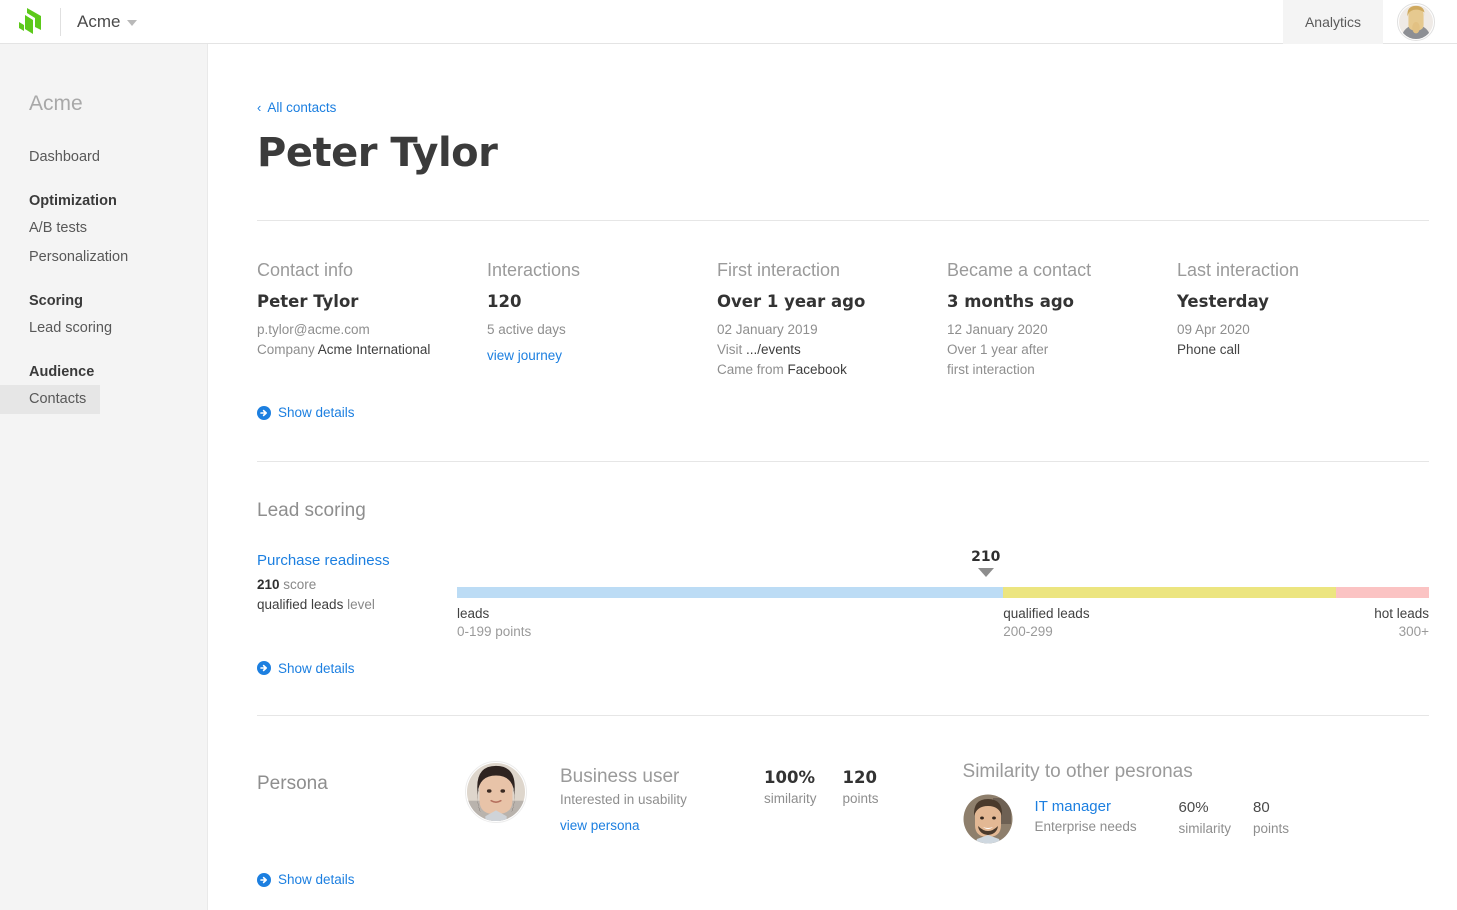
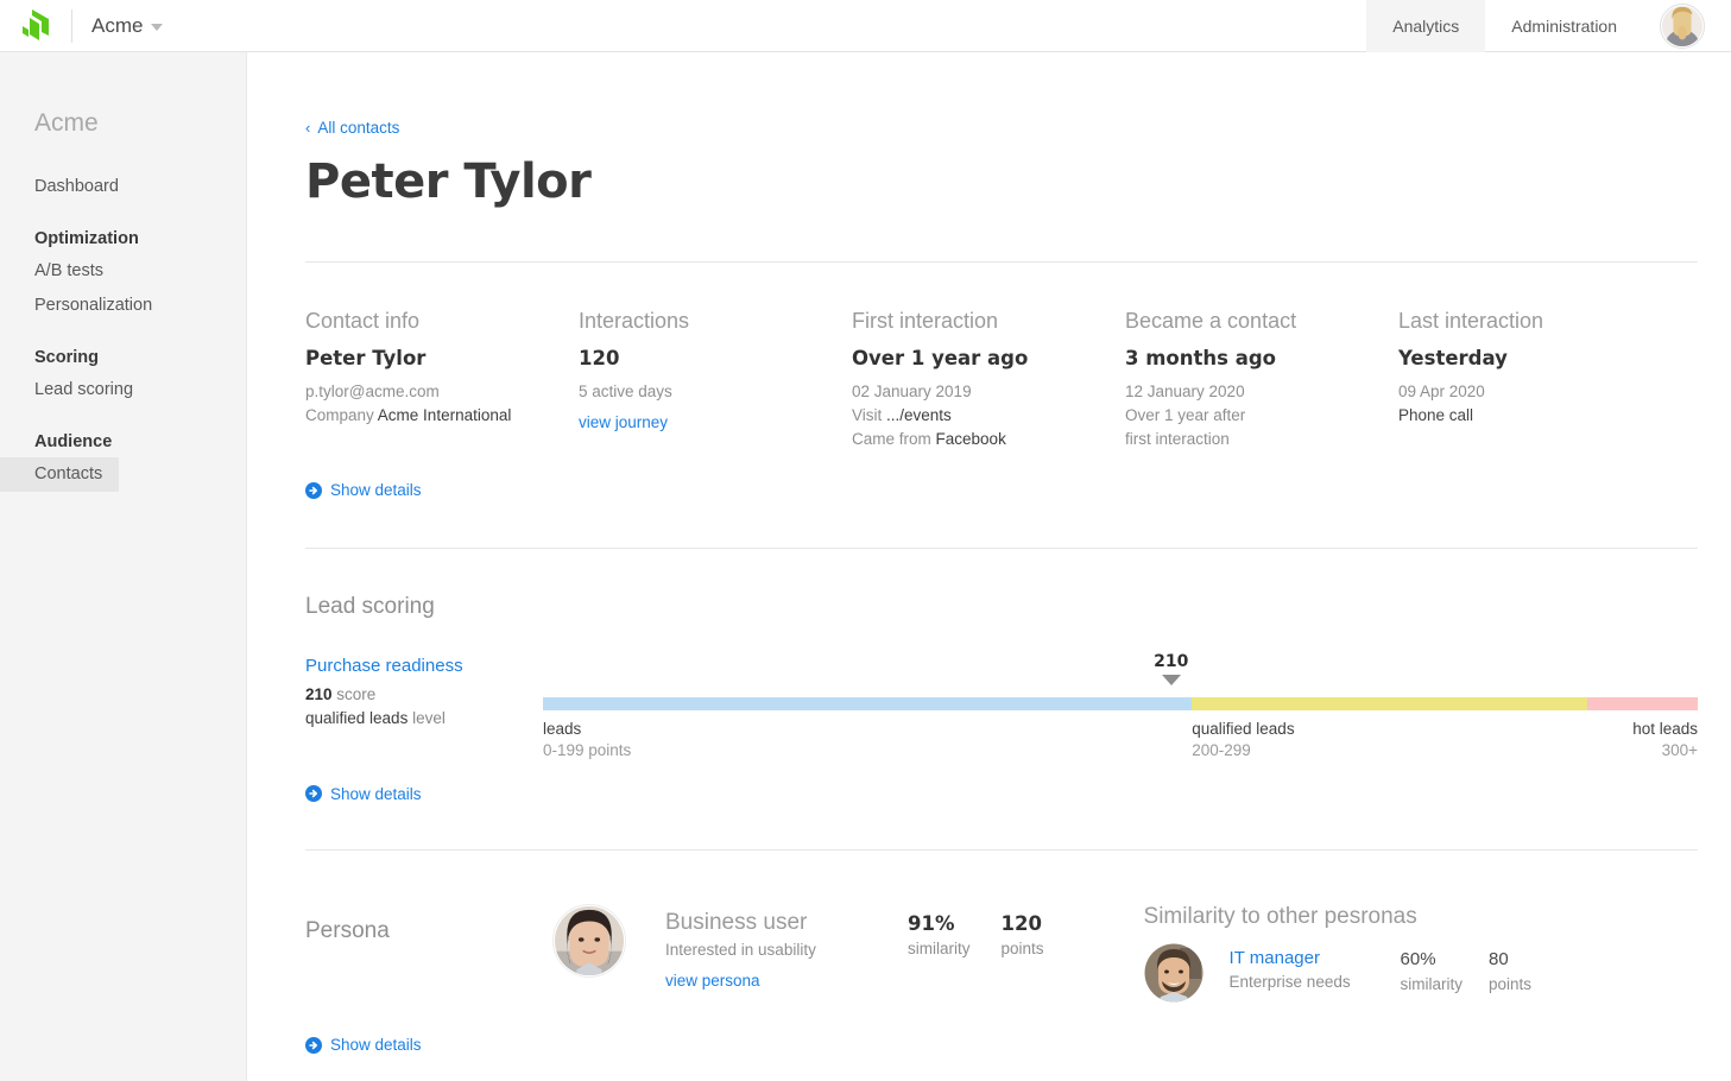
  Acme
  Analytics
+ Administration
  Acme
  Dashboard
  Optimization
  A/B tests
  Personalization
  Scoring
  Lead scoring
  Audience
  Contacts
  ‹
  All contacts
  Peter Tylor
  Contact info
  Peter Tylor
  p.tylor@acme.com
  Company Acme International
  Interactions
  120
  5 active days
  view journey
  First interaction
  Over 1 year ago
  02 January 2019
  Visit .../events
  Came from Facebook
  Became a contact
  3 months ago
  12 January 2020
  Over 1 year after
  first interaction
  Last interaction
  Yesterday
  09 Apr 2020
  Phone call
  Show details
  Lead scoring
  Purchase readiness
  210 score
  qualified leads level
  210
  leads
  0-199 points
  qualified leads
  200-299
  hot leads
  300+
  Show details
  Persona
  Business user
  Interested in usability
  view persona
- 100%
+ 91%
  similarity
  120
  points
  Similarity to other pesronas
  IT manager
  Enterprise needs
  60%
  similarity
  80
  points
  Show details
